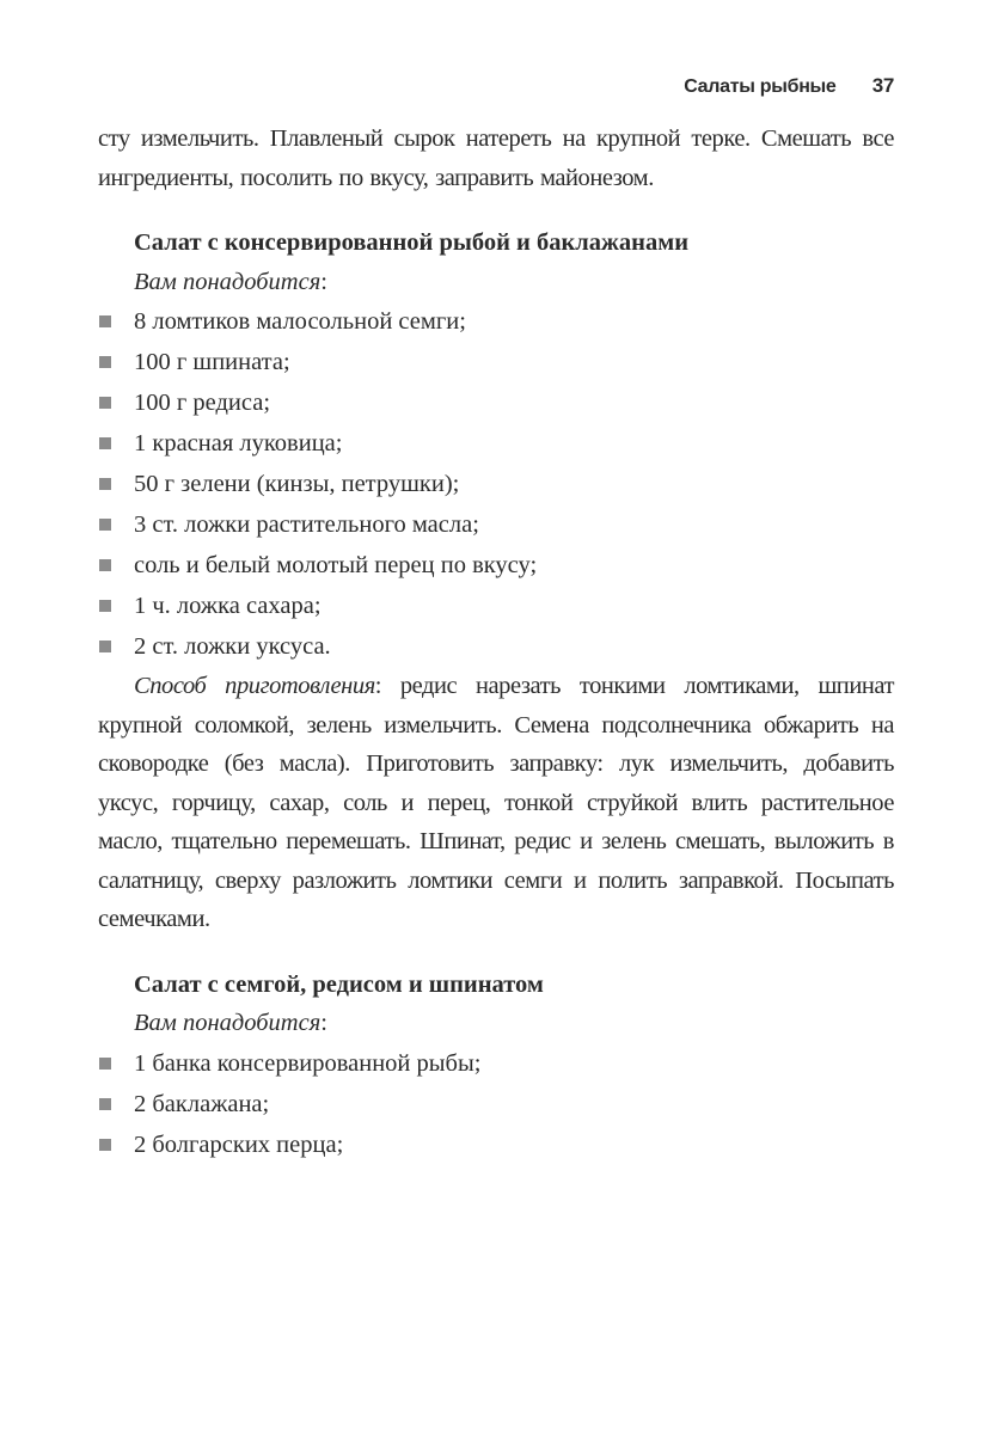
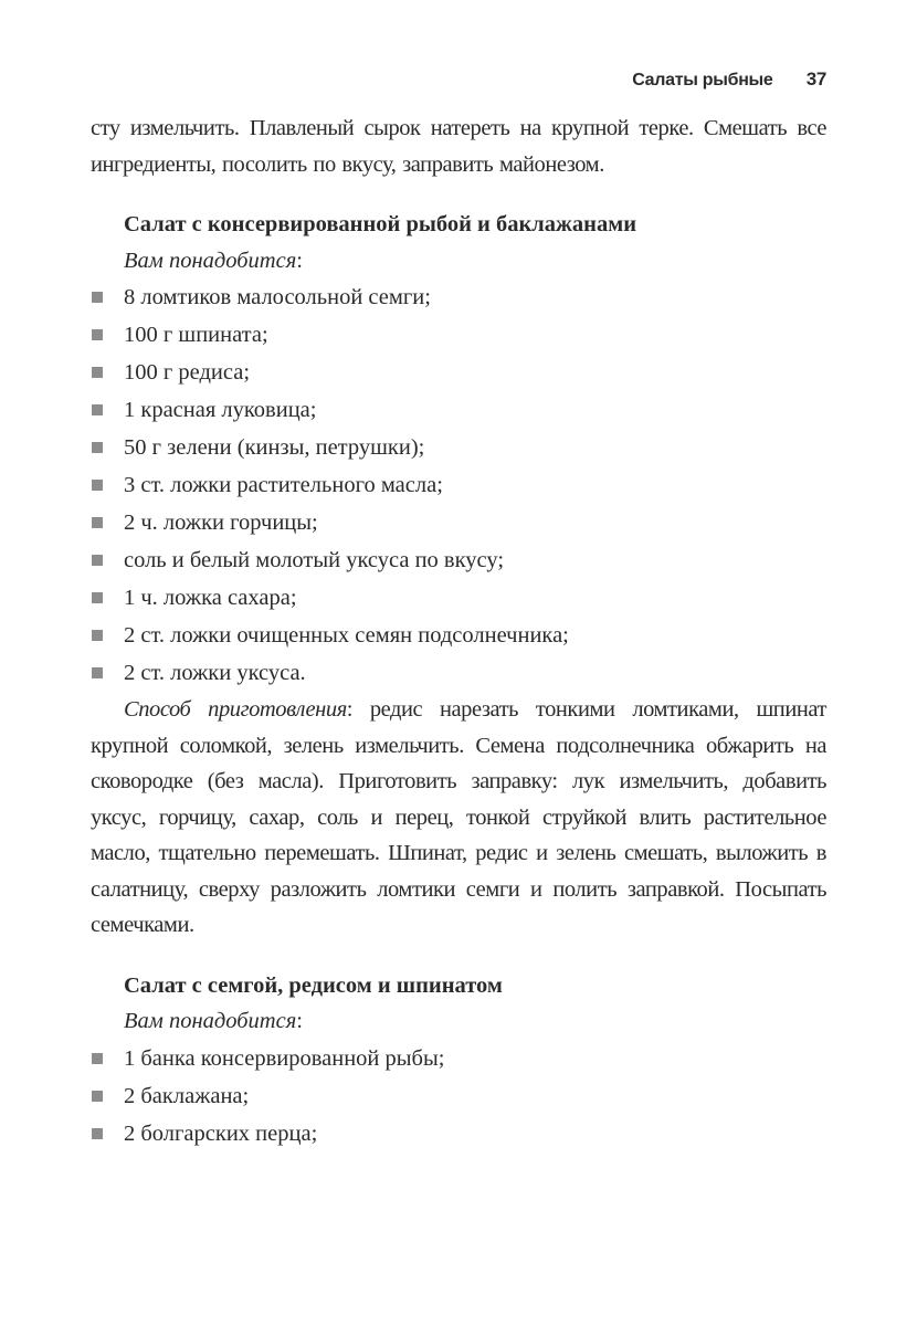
  Салаты рыбные 37
  сту измельчить. Плавленый сырок натереть на крупной терке. Смешать все ингредиенты, посолить по вкусу, заправить майонезом.
  Салат с консервированной рыбой и баклажанами
  Вам понадобится:
  8 ломтиков малосольной семги;
  100 г шпината;
  100 г редиса;
  1 красная луковица;
  50 г зелени (кинзы, петрушки);
  3 ст. ложки растительного масла;
+ 2 ч. ложки горчицы;
- соль и белый молотый перец по вкусу;
+ соль и белый молотый уксуса по вкусу;
  1 ч. ложка сахара;
+ 2 ст. ложки очищенных семян подсолнечника;
  2 ст. ложки уксуса.
  Способ приготовления: редис нарезать тонкими ломтиками, шпинат крупной соломкой, зелень измельчить. Семена подсолнечника обжарить на сковородке (без масла). Приготовить заправку: лук измельчить, добавить уксус, горчицу, сахар, соль и перец, тонкой струйкой влить растительное масло, тщательно перемешать. Шпинат, редис и зелень смешать, выложить в салатницу, сверху разложить ломтики семги и полить заправкой. Посыпать семечками.
  Салат с семгой, редисом и шпинатом
  Вам понадобится:
  1 банка консервированной рыбы;
  2 баклажана;
  2 болгарских перца;
